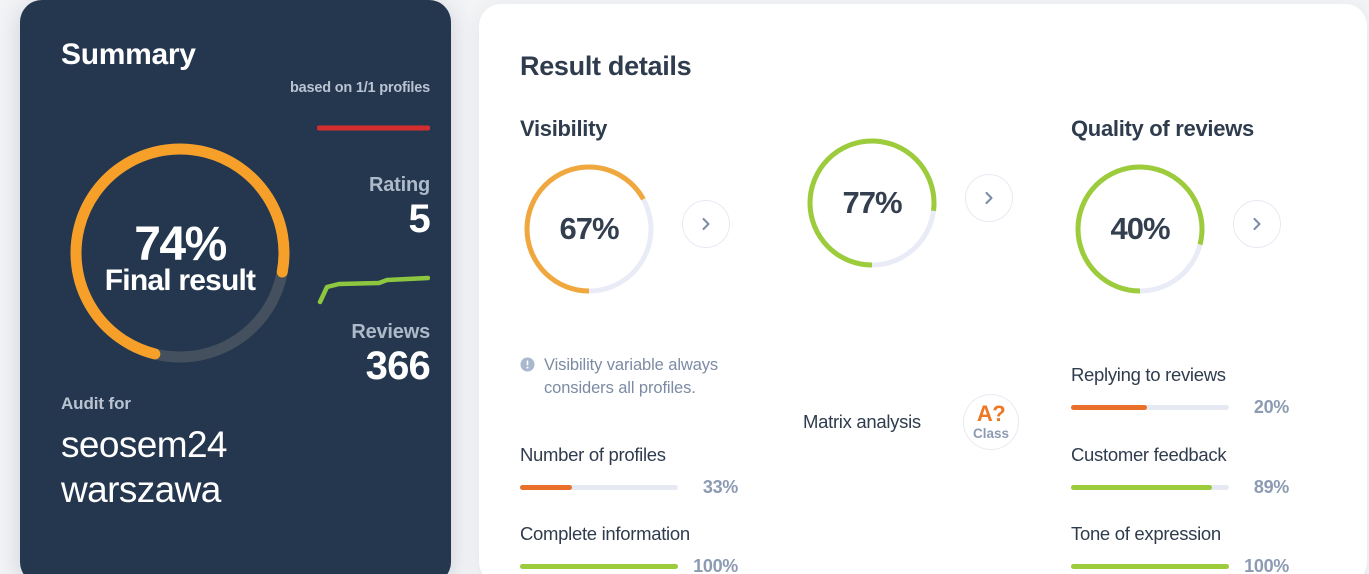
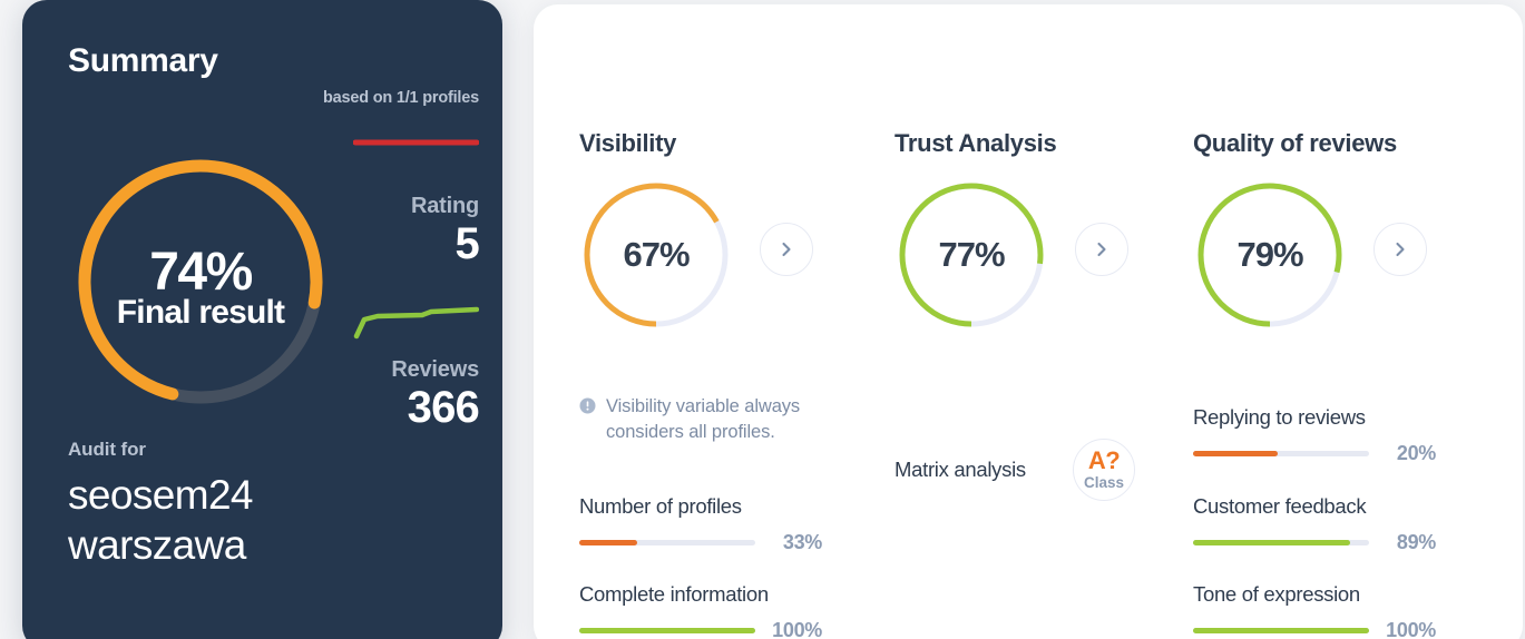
  Summary
  based on 1/1 profiles
  Rating
  5
  Reviews
  366
  74%
  Final result
  Audit for
  seosem24 warszawa
- Result details
  Visibility
  67%
  Visibility variable always considers all profiles.
  Number of profiles
  33%
  Complete information
  100%
+ Trust Analysis
  77%
  Matrix analysis
  A?
  Class
  Quality of reviews
- 40%
+ 79%
  Replying to reviews
  20%
  Customer feedback
  89%
  Tone of expression
  100%
